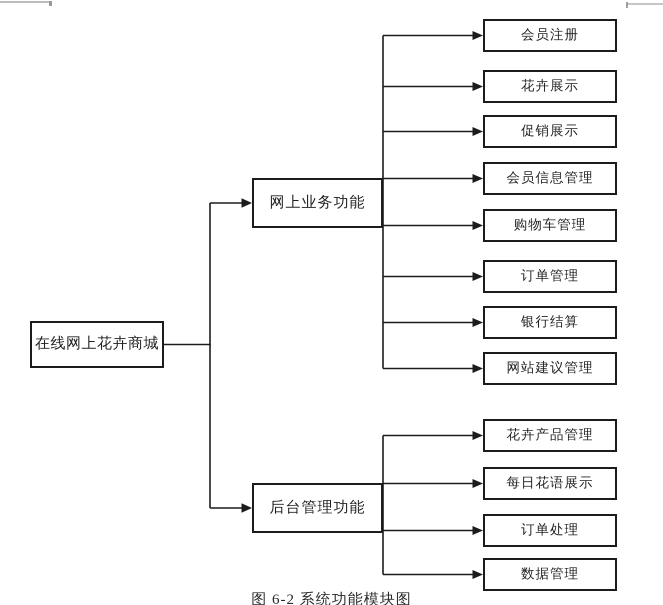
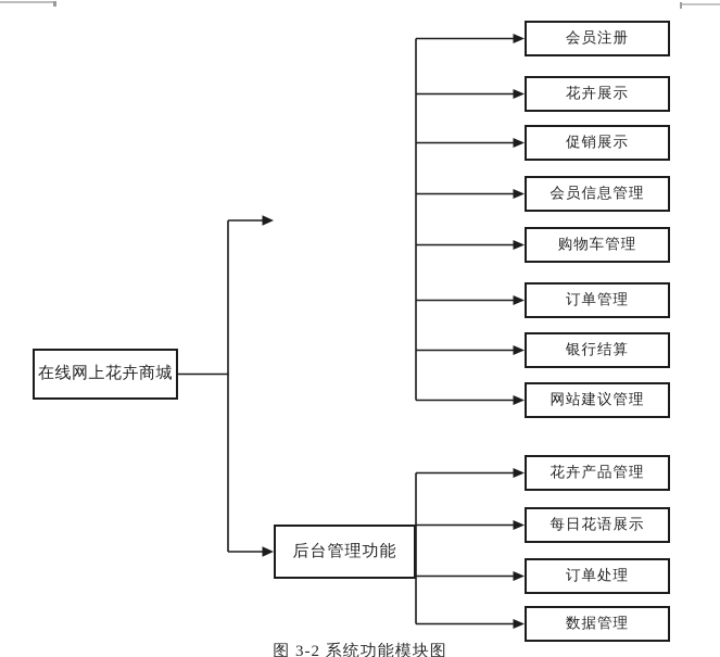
  在线网上花卉商城
- 网上业务功能
  后台管理功能
  会员注册
  花卉展示
  促销展示
  会员信息管理
  购物车管理
  订单管理
  银行结算
  网站建议管理
  花卉产品管理
  每日花语展示
  订单处理
  数据管理
- 图 6-2 系统功能模块图
+ 图 3-2 系统功能模块图
